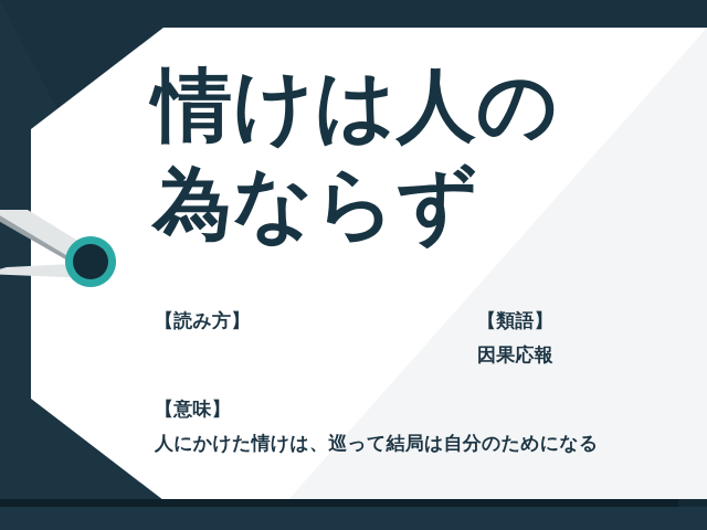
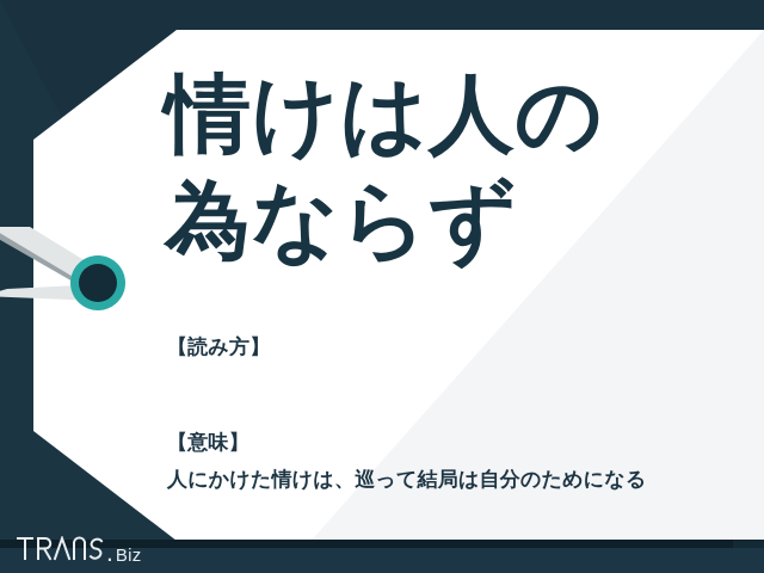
  情けは人の
  為ならず
  【読み方】
- 【類語】
- 因果応報
  【意味】
  人にかけた情けは、巡って結局は自分のためになる
+ .
+ Biz
